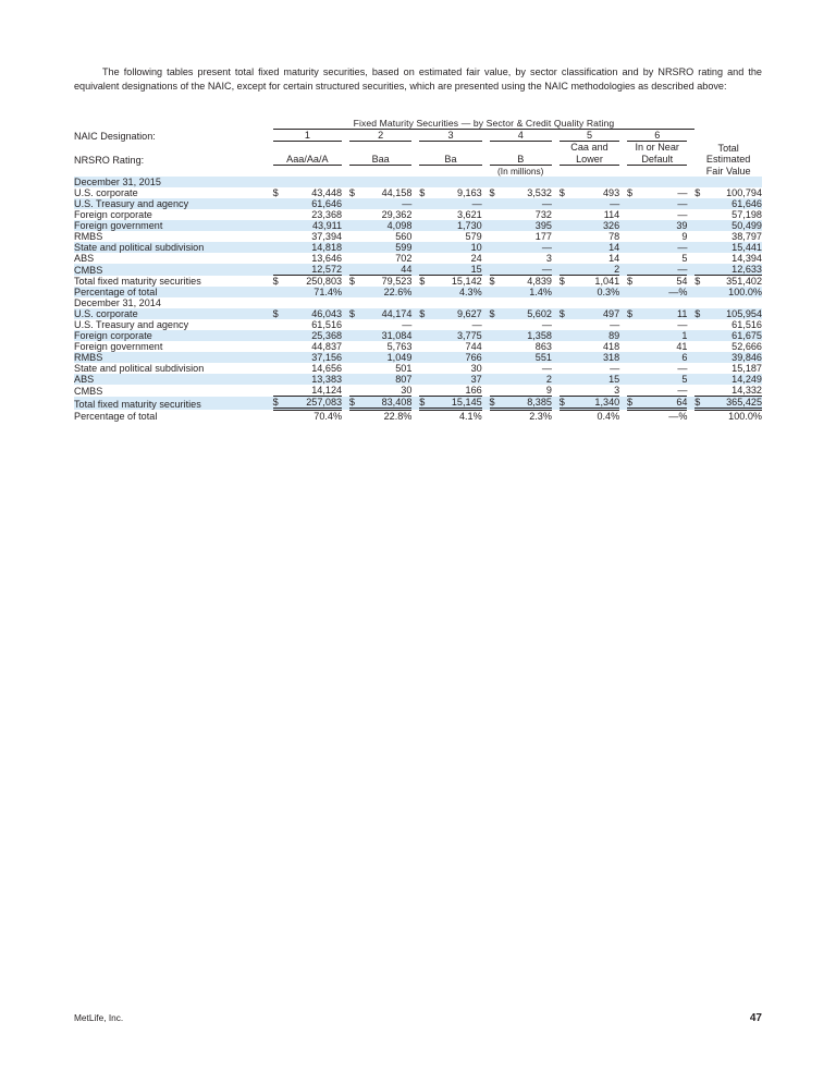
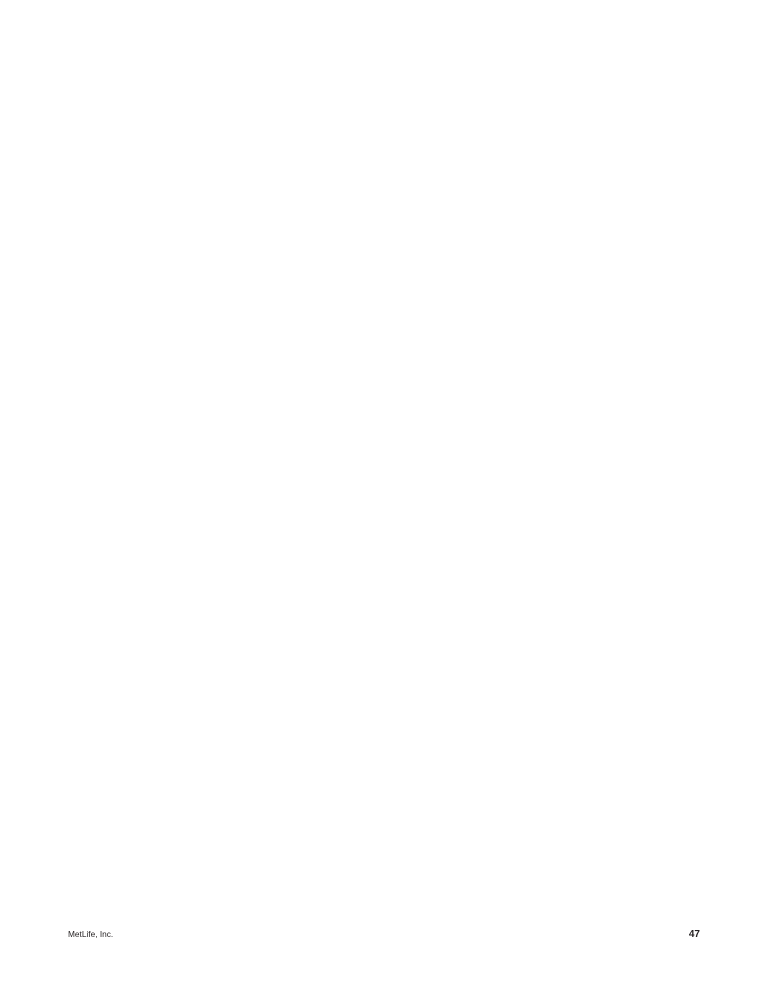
- The following tables present total fixed maturity securities, based on estimated fair value, by sector classification and by NRSRO rating and the equivalent designations of the NAIC, except for certain structured securities, which are presented using the NAIC methodologies as described above:
- 	Fixed Maturity Securities — by Sector & Credit Quality Rating
- NAIC Designation:	1		2		3		4		5		6		Total Estimated Fair Value
- NRSRO Rating:	Aaa/Aa/A		Baa		Ba		B		Caa andLower		In or NearDefault
- 							(In millions)
- December 31, 2015
- U.S. corporate	$	43,448		$	44,158		$	9,163		$	3,532		$	493		$	—		$	100,794
- U.S. Treasury and agency		61,646			—			—			—			—			—			61,646
- Foreign corporate		23,368			29,362			3,621			732			114			—			57,198
- Foreign government		43,911			4,098			1,730			395			326			39			50,499
- RMBS		37,394			560			579			177			78			9			38,797
- State and political subdivision		14,818			599			10			—			14			—			15,441
- ABS		13,646			702			24			3			14			5			14,394
- CMBS		12,572			44			15			—			2			—			12,633
- Total fixed maturity securities	$	250,803		$	79,523		$	15,142		$	4,839		$	1,041		$	54		$	351,402
- Percentage of total		71.4%			22.6%			4.3%			1.4%			0.3%			—%			100.0%
- December 31, 2014
- U.S. corporate	$	46,043		$	44,174		$	9,627		$	5,602		$	497		$	11		$	105,954
- U.S. Treasury and agency		61,516			—			—			—			—			—			61,516
- Foreign corporate		25,368			31,084			3,775			1,358			89			1			61,675
- Foreign government		44,837			5,763			744			863			418			41			52,666
- RMBS		37,156			1,049			766			551			318			6			39,846
- State and political subdivision		14,656			501			30			—			—			—			15,187
- ABS		13,383			807			37			2			15			5			14,249
- CMBS		14,124			30			166			9			3			—			14,332
- Total fixed maturity securities	$	257,083		$	83,408		$	15,145		$	8,385		$	1,340		$	64		$	365,425
- Percentage of total		70.4%			22.8%			4.1%			2.3%			0.4%			—%			100.0%
  MetLife, Inc.
  47
